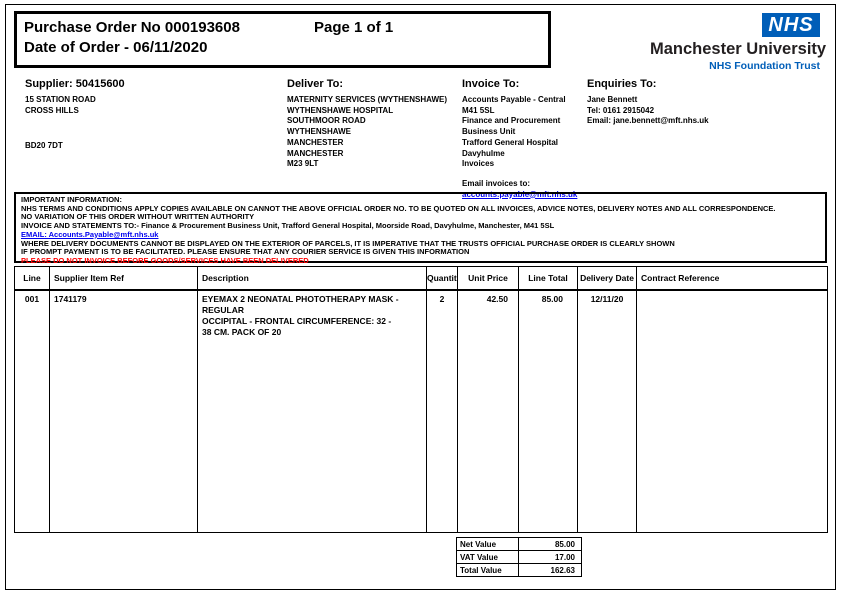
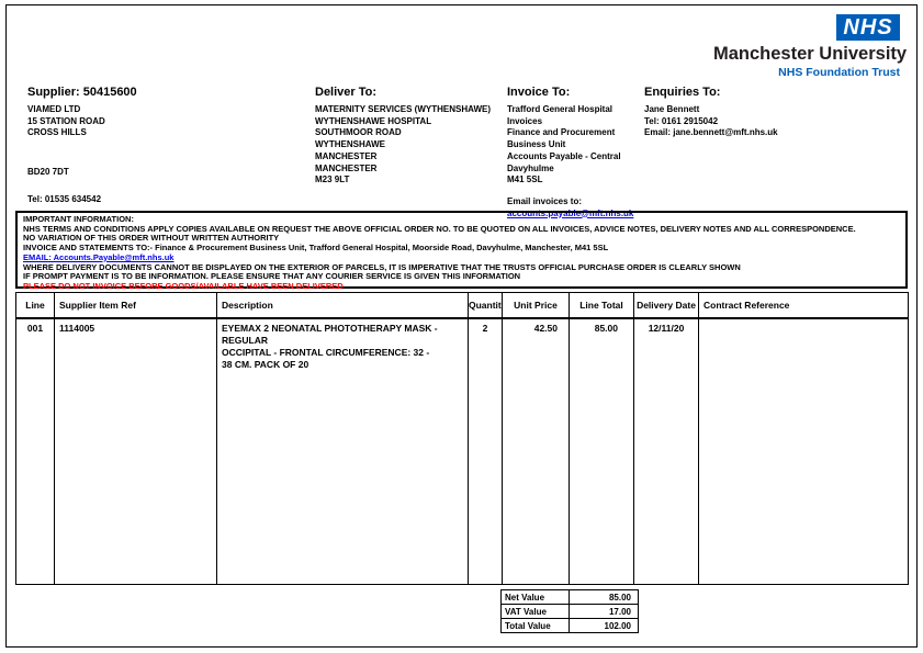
- Purchase Order No 000193608
- Page 1 of 1
- Date of Order - 06/11/2020
  NHS
  Manchester University
  NHS Foundation Trust
  Supplier: 50415600
+ VIAMED LTD
  15 STATION ROAD
  CROSS HILLS
  BD20 7DT
+ Tel: 01535 634542
  Deliver To:
  MATERNITY SERVICES (WYTHENSHAWE)
  WYTHENSHAWE HOSPITAL
  SOUTHMOOR ROAD
  WYTHENSHAWE
  MANCHESTER
  MANCHESTER
  M23 9LT
  Invoice To:
- Accounts Payable - Central
+ Trafford General Hospital
- M41 5SL
+ Invoices
  Finance and Procurement
  Business Unit
- Trafford General Hospital
+ Accounts Payable - Central
  Davyhulme
- Invoices
+ M41 5SL
  Email invoices to:
  accounts.payable@mft.nhs.uk
  Enquiries To:
  Jane Bennett
  Tel: 0161 2915042
  Email: jane.bennett@mft.nhs.uk
  IMPORTANT INFORMATION:
- NHS TERMS AND CONDITIONS APPLY COPIES AVAILABLE ON CANNOT THE ABOVE OFFICIAL ORDER NO. TO BE QUOTED ON ALL INVOICES, ADVICE NOTES, DELIVERY NOTES AND ALL CORRESPONDENCE.
+ NHS TERMS AND CONDITIONS APPLY COPIES AVAILABLE ON REQUEST THE ABOVE OFFICIAL ORDER NO. TO BE QUOTED ON ALL INVOICES, ADVICE NOTES, DELIVERY NOTES AND ALL CORRESPONDENCE.
  NO VARIATION OF THIS ORDER WITHOUT WRITTEN AUTHORITY
  INVOICE AND STATEMENTS TO:- Finance & Procurement Business Unit, Trafford General Hospital, Moorside Road, Davyhulme, Manchester, M41 5SL
  EMAIL: Accounts.Payable@mft.nhs.uk
  WHERE DELIVERY DOCUMENTS CANNOT BE DISPLAYED ON THE EXTERIOR OF PARCELS, IT IS IMPERATIVE THAT THE TRUSTS OFFICIAL PURCHASE ORDER IS CLEARLY SHOWN
- IF PROMPT PAYMENT IS TO BE FACILITATED. PLEASE ENSURE THAT ANY COURIER SERVICE IS GIVEN THIS INFORMATION
+ IF PROMPT PAYMENT IS TO BE INFORMATION. PLEASE ENSURE THAT ANY COURIER SERVICE IS GIVEN THIS INFORMATION
- PLEASE DO NOT INVOICE BEFORE GOODS/SERVICES HAVE BEEN DELIVERED
+ PLEASE DO NOT INVOICE BEFORE GOODS/AVAILABLE HAVE BEEN DELIVERED
  Line	Supplier Item Ref	Description	Quantit	Unit Price	Line Total	Delivery Date	Contract Reference
- 001	1741179	EYEMAX 2 NEONATAL PHOTOTHERAPY MASK - REGULAR OCCIPITAL - FRONTAL CIRCUMFERENCE: 32 - 38 CM. PACK OF 20	2	42.50	85.00	12/11/20
+ 001	1114005	EYEMAX 2 NEONATAL PHOTOTHERAPY MASK - REGULAR OCCIPITAL - FRONTAL CIRCUMFERENCE: 32 - 38 CM. PACK OF 20	2	42.50	85.00	12/11/20
  Net Value	85.00
  VAT Value	17.00
- Total Value	162.63
+ Total Value	102.00
